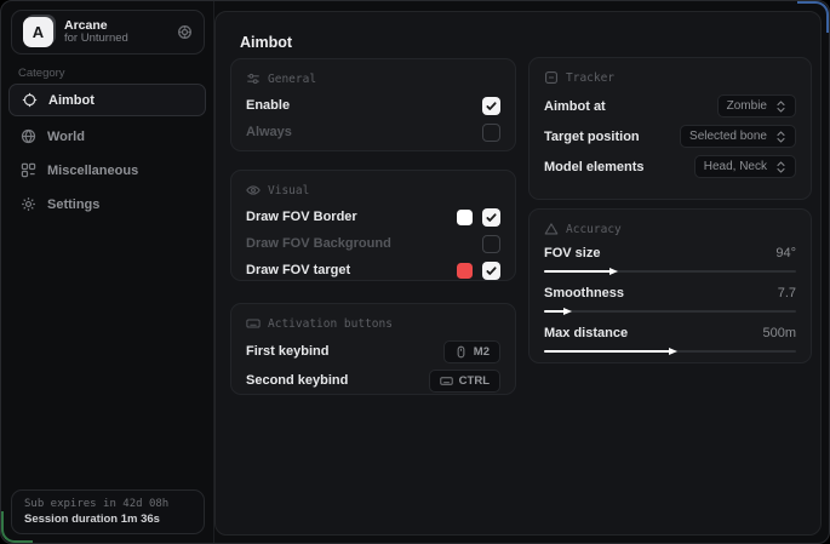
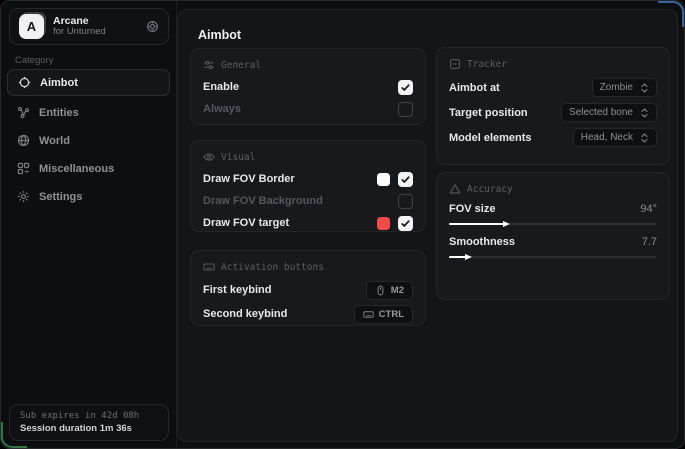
  A
  Arcane
  for Unturned
  Category
  Aimbot
+ Entities
  World
  Miscellaneous
  Settings
  Sub expires in 42d 08h
  Session duration 1m 36s
  Aimbot
  General
  Enable
  Always
  Visual
  Draw FOV Border
  Draw FOV Background
  Draw FOV target
  Activation buttons
  First keybind
  M2
  Second keybind
  CTRL
  Tracker
  Aimbot at
  Zombie
  Target position
  Selected bone
  Model elements
  Head, Neck
  Accuracy
  FOV size
  94°
  Smoothness
  7.7
- Max distance
- 500m
